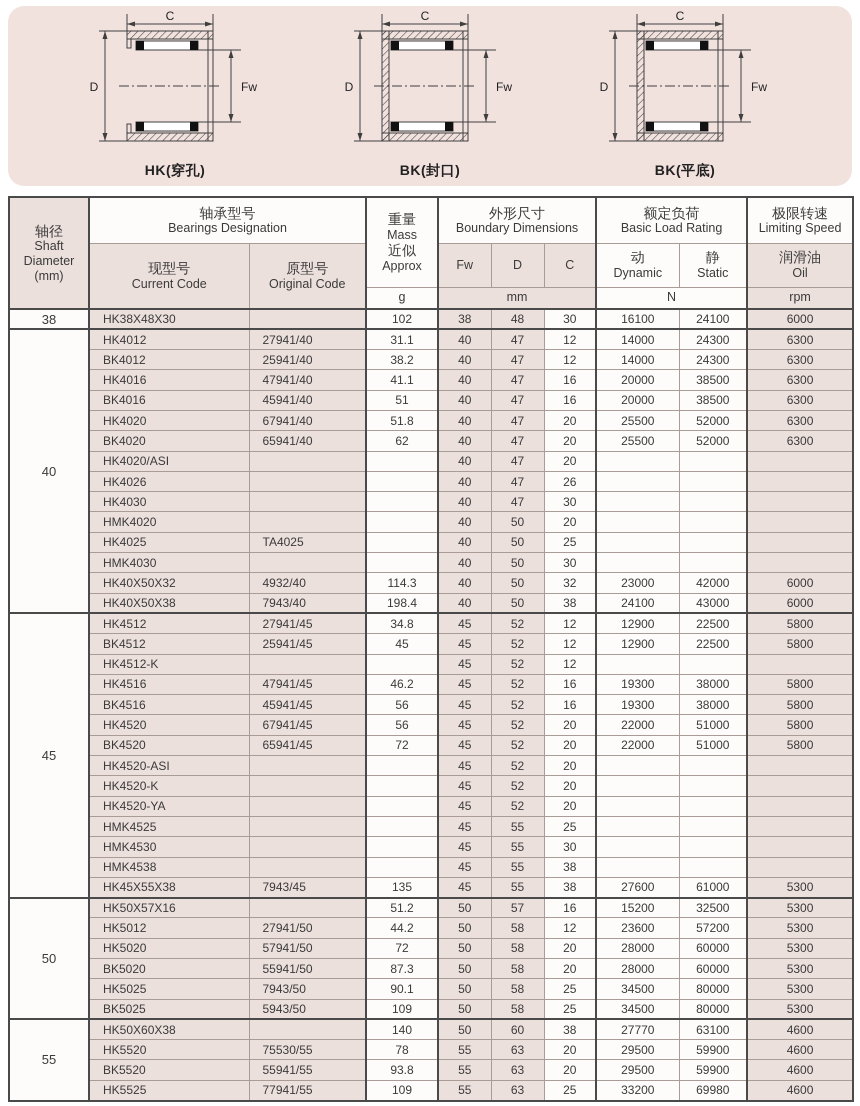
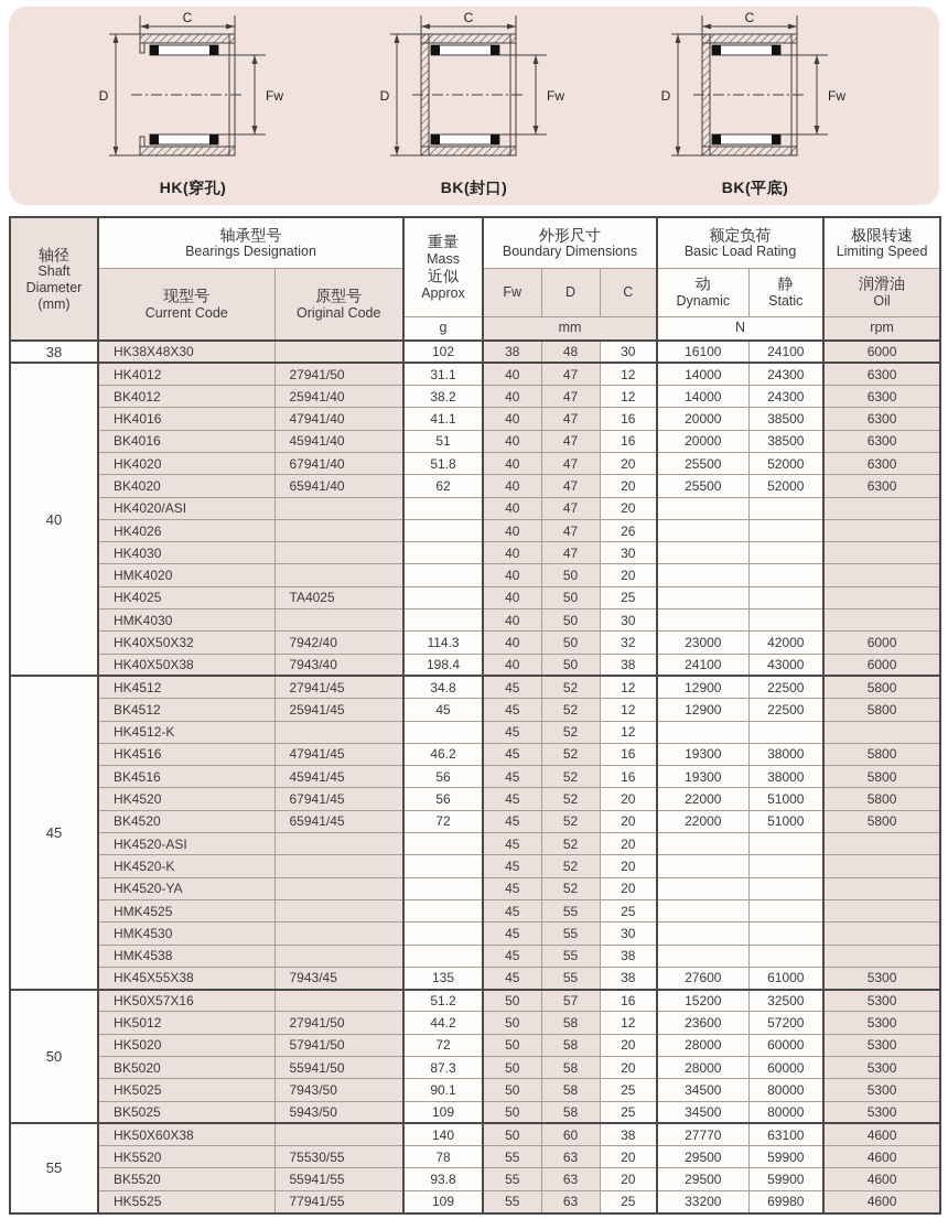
  C
  D
  Fw
  HK(穿孔)
  C
  D
  Fw
  BK(封口)
  C
  D
  Fw
  BK(平底)
  轴径 Shaft Diameter (mm)	轴承型号 Bearings Designation	重量 Mass 近似 Approx	外形尺寸 Boundary Dimensions	额定负荷 Basic Load Rating	极限转速 Limiting Speed
  现型号 Current Code	原型号 Original Code	Fw	D	C	动 Dynamic	静 Static	润滑油 Oil
  g	mm	N	rpm
  38	HK38X48X30		102	38	48	30	16100	24100	6000
- 40	HK4012	27941/40	31.1	40	47	12	14000	24300	6300
+ 40	HK4012	27941/50	31.1	40	47	12	14000	24300	6300
  BK4012	25941/40	38.2	40	47	12	14000	24300	6300
  HK4016	47941/40	41.1	40	47	16	20000	38500	6300
  BK4016	45941/40	51	40	47	16	20000	38500	6300
  HK4020	67941/40	51.8	40	47	20	25500	52000	6300
  BK4020	65941/40	62	40	47	20	25500	52000	6300
  HK4020/ASI			40	47	20
  HK4026			40	47	26
  HK4030			40	47	30
  HMK4020			40	50	20
  HK4025	TA4025		40	50	25
  HMK4030			40	50	30
- HK40X50X32	4932/40	114.3	40	50	32	23000	42000	6000
+ HK40X50X32	7942/40	114.3	40	50	32	23000	42000	6000
  HK40X50X38	7943/40	198.4	40	50	38	24100	43000	6000
  45	HK4512	27941/45	34.8	45	52	12	12900	22500	5800
  BK4512	25941/45	45	45	52	12	12900	22500	5800
  HK4512-K			45	52	12
  HK4516	47941/45	46.2	45	52	16	19300	38000	5800
  BK4516	45941/45	56	45	52	16	19300	38000	5800
  HK4520	67941/45	56	45	52	20	22000	51000	5800
  BK4520	65941/45	72	45	52	20	22000	51000	5800
  HK4520-ASI			45	52	20
  HK4520-K			45	52	20
  HK4520-YA			45	52	20
  HMK4525			45	55	25
  HMK4530			45	55	30
  HMK4538			45	55	38
  HK45X55X38	7943/45	135	45	55	38	27600	61000	5300
  50	HK50X57X16		51.2	50	57	16	15200	32500	5300
  HK5012	27941/50	44.2	50	58	12	23600	57200	5300
  HK5020	57941/50	72	50	58	20	28000	60000	5300
  BK5020	55941/50	87.3	50	58	20	28000	60000	5300
  HK5025	7943/50	90.1	50	58	25	34500	80000	5300
  BK5025	5943/50	109	50	58	25	34500	80000	5300
  55	HK50X60X38		140	50	60	38	27770	63100	4600
  HK5520	75530/55	78	55	63	20	29500	59900	4600
  BK5520	55941/55	93.8	55	63	20	29500	59900	4600
  HK5525	77941/55	109	55	63	25	33200	69980	4600
